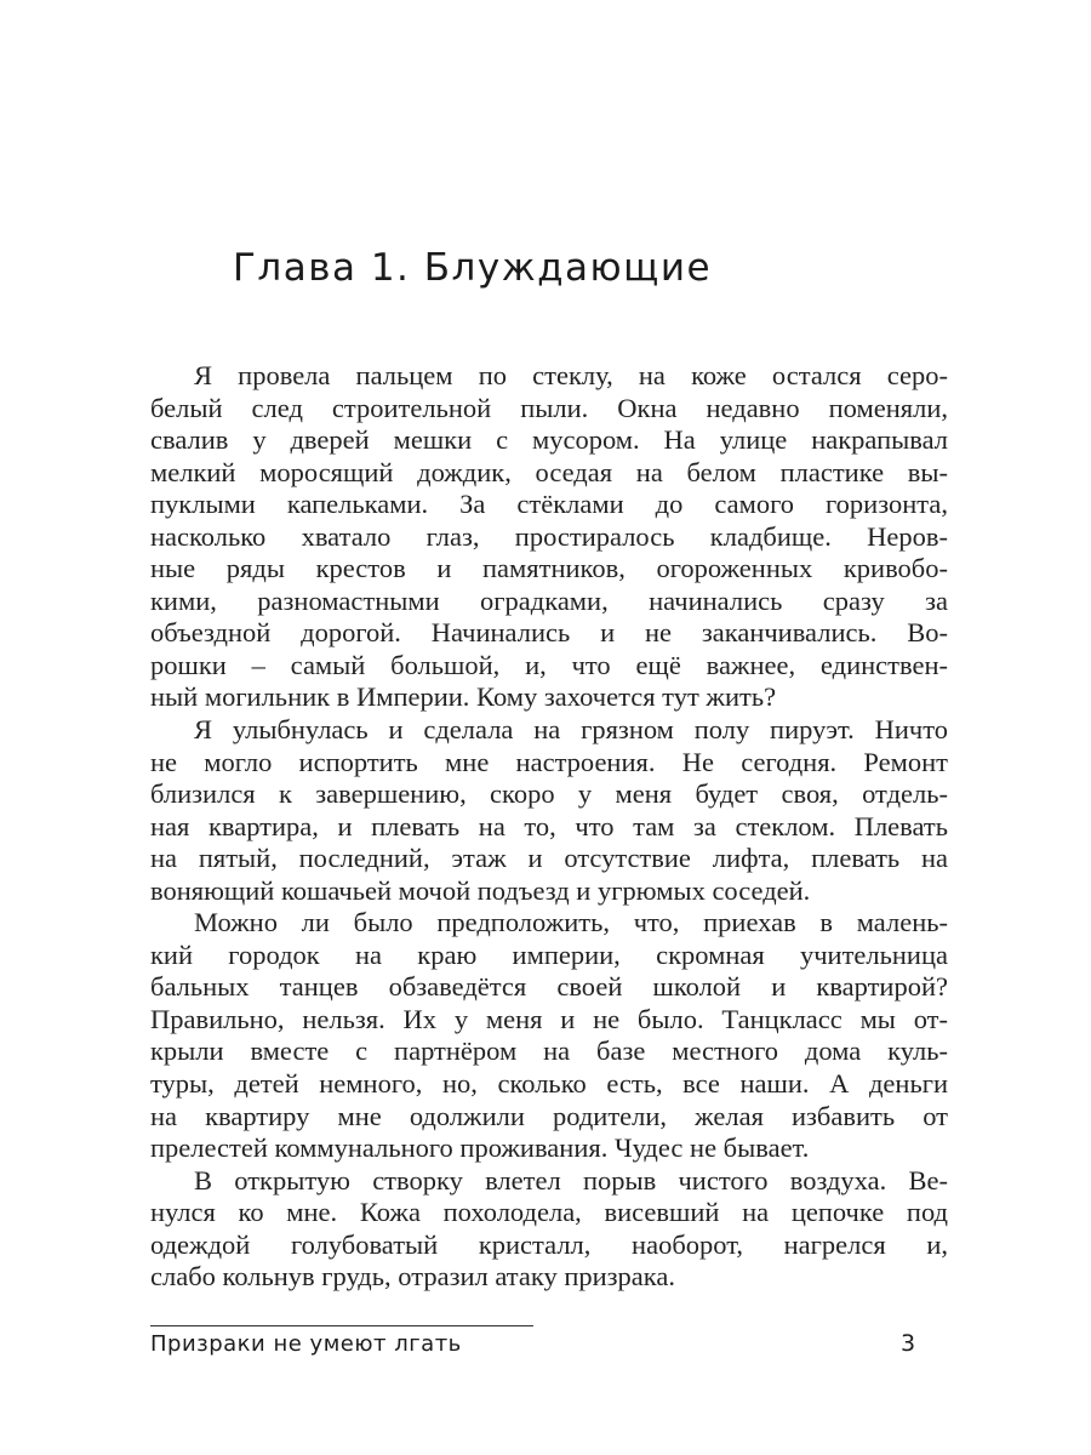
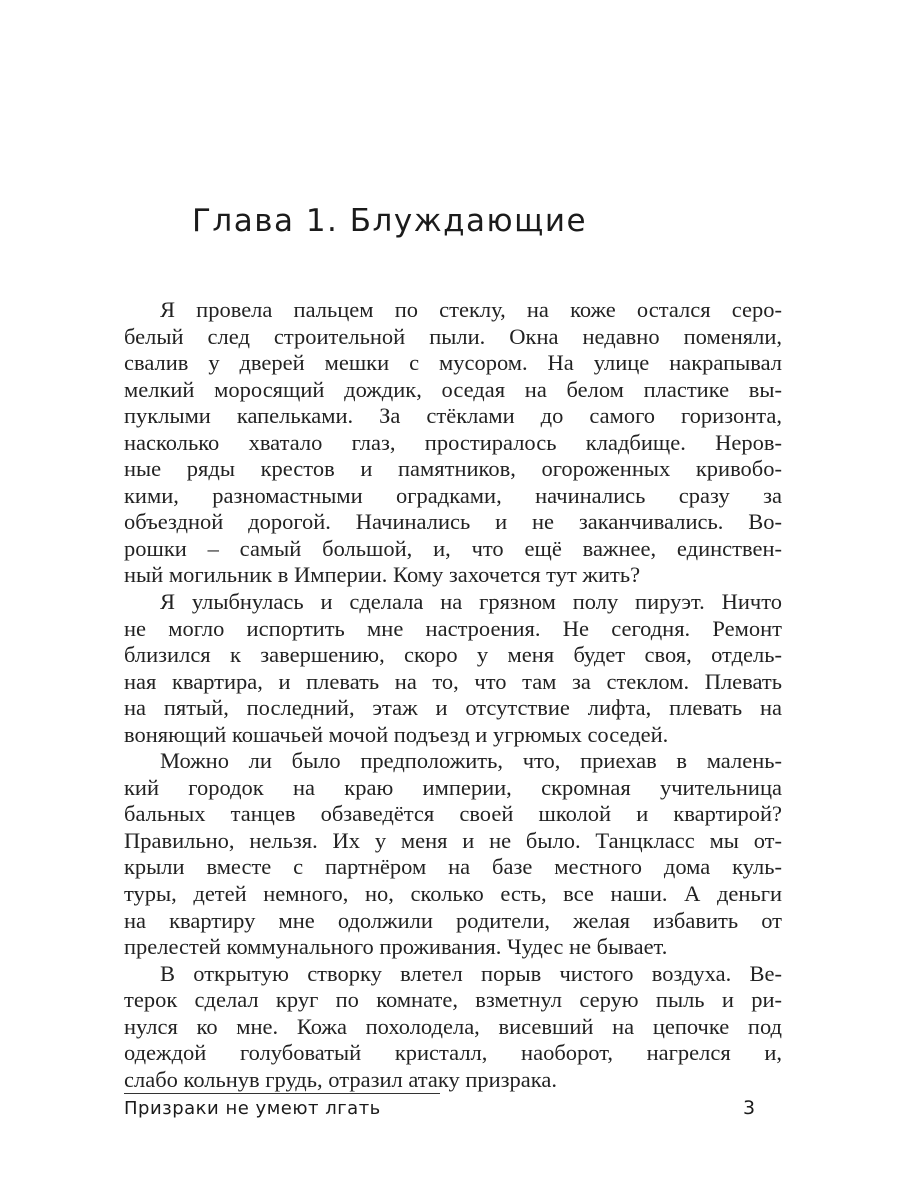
  Глава 1. Блуждающие
  Я провела пальцем по стеклу, на коже остался серо-
  белый след строительной пыли. Окна недавно поменяли,
  свалив у дверей мешки с мусором. На улице накрапывал
  мелкий моросящий дождик, оседая на белом пластике вы-
  пуклыми капельками. За стёклами до самого горизонта,
  насколько хватало глаз, простиралось кладбище. Неров-
  ные ряды крестов и памятников, огороженных кривобо-
  кими, разномастными оградками, начинались сразу за
  объездной дорогой. Начинались и не заканчивались. Во-
  рошки – самый большой, и, что ещё важнее, единствен-
  ный могильник в Империи. Кому захочется тут жить?
  Я улыбнулась и сделала на грязном полу пируэт. Ничто
  не могло испортить мне настроения. Не сегодня. Ремонт
  близился к завершению, скоро у меня будет своя, отдель-
  ная квартира, и плевать на то, что там за стеклом. Плевать
  на пятый, последний, этаж и отсутствие лифта, плевать на
  воняющий кошачьей мочой подъезд и угрюмых соседей.
  Можно ли было предположить, что, приехав в малень-
  кий городок на краю империи, скромная учительница
  бальных танцев обзаведётся своей школой и квартирой?
  Правильно, нельзя. Их у меня и не было. Танцкласс мы от-
  крыли вместе с партнёром на базе местного дома куль-
  туры, детей немного, но, сколько есть, все наши. А деньги
  на квартиру мне одолжили родители, желая избавить от
  прелестей коммунального проживания. Чудес не бывает.
  В открытую створку влетел порыв чистого воздуха. Ве-
+ терок сделал круг по комнате, взметнул серую пыль и ри-
  нулся ко мне. Кожа похолодела, висевший на цепочке под
  одеждой голубоватый кристалл, наоборот, нагрелся и,
  слабо кольнув грудь, отразил атаку призрака.
  Призраки не умеют лгать
  3
